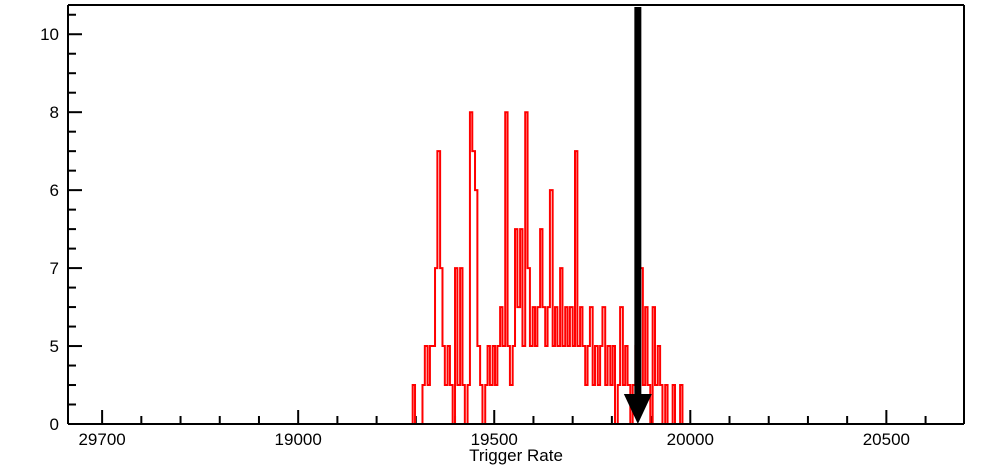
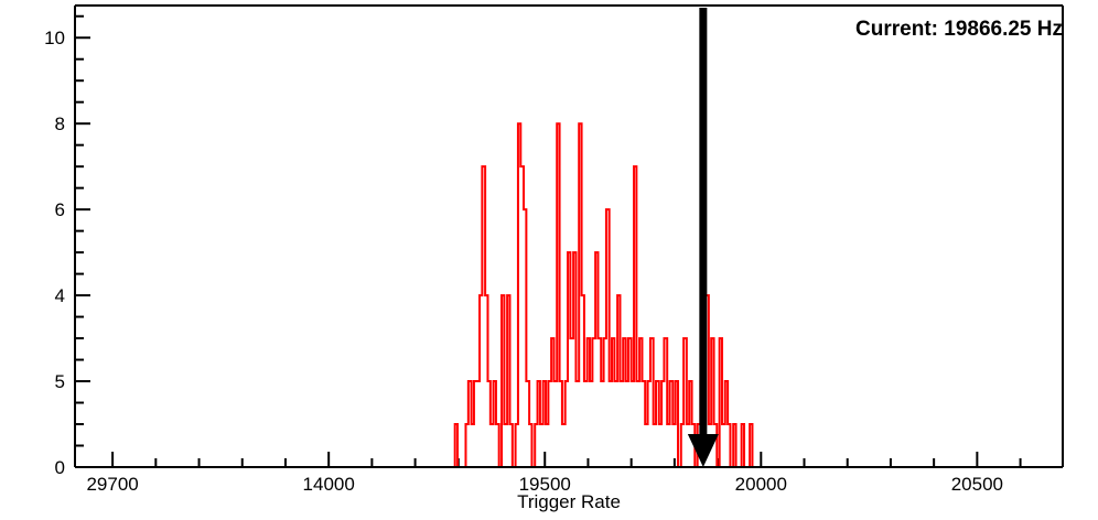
  0
  5
- 7
+ 4
  6
  8
  10
  29700
- 19000
+ 14000
  19500
  20000
  20500
  Trigger Rate
+ Current: 19866.25 Hz
